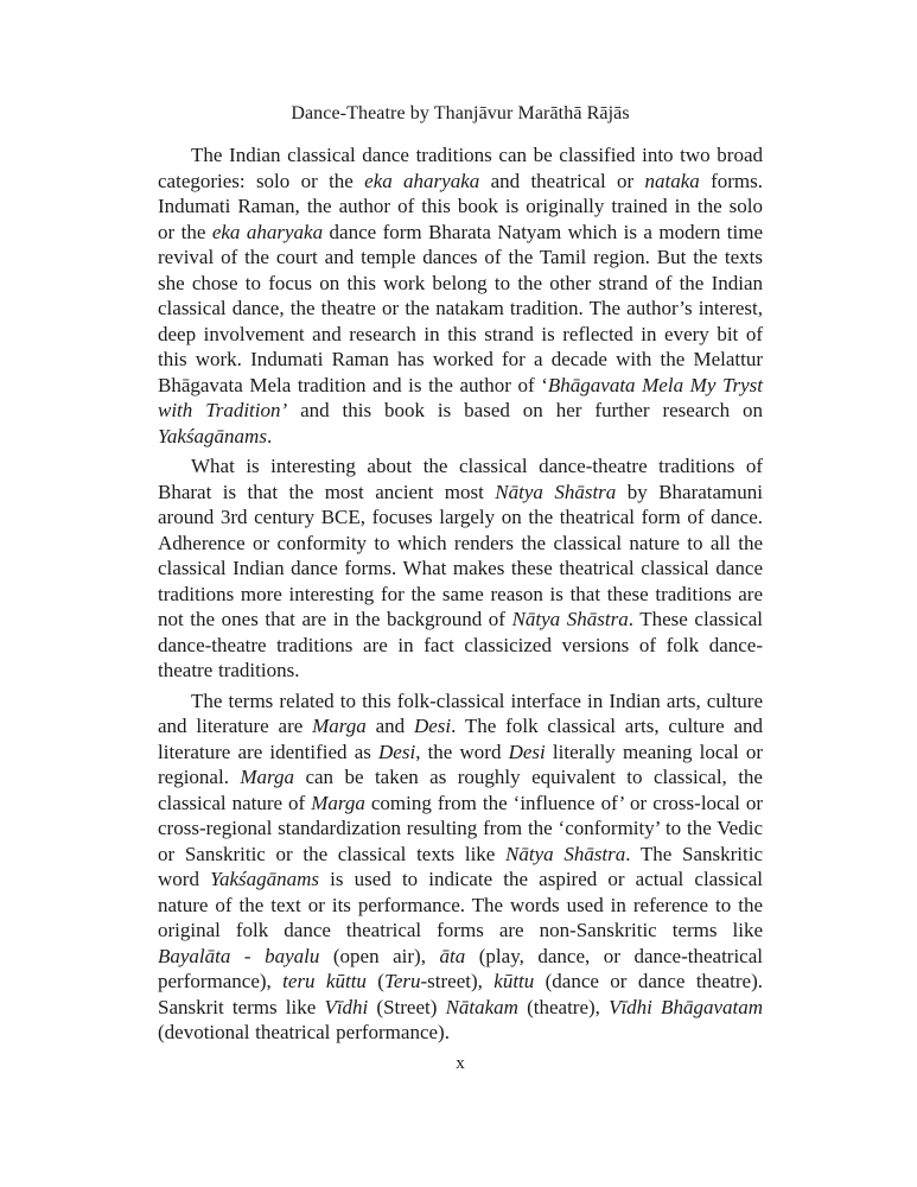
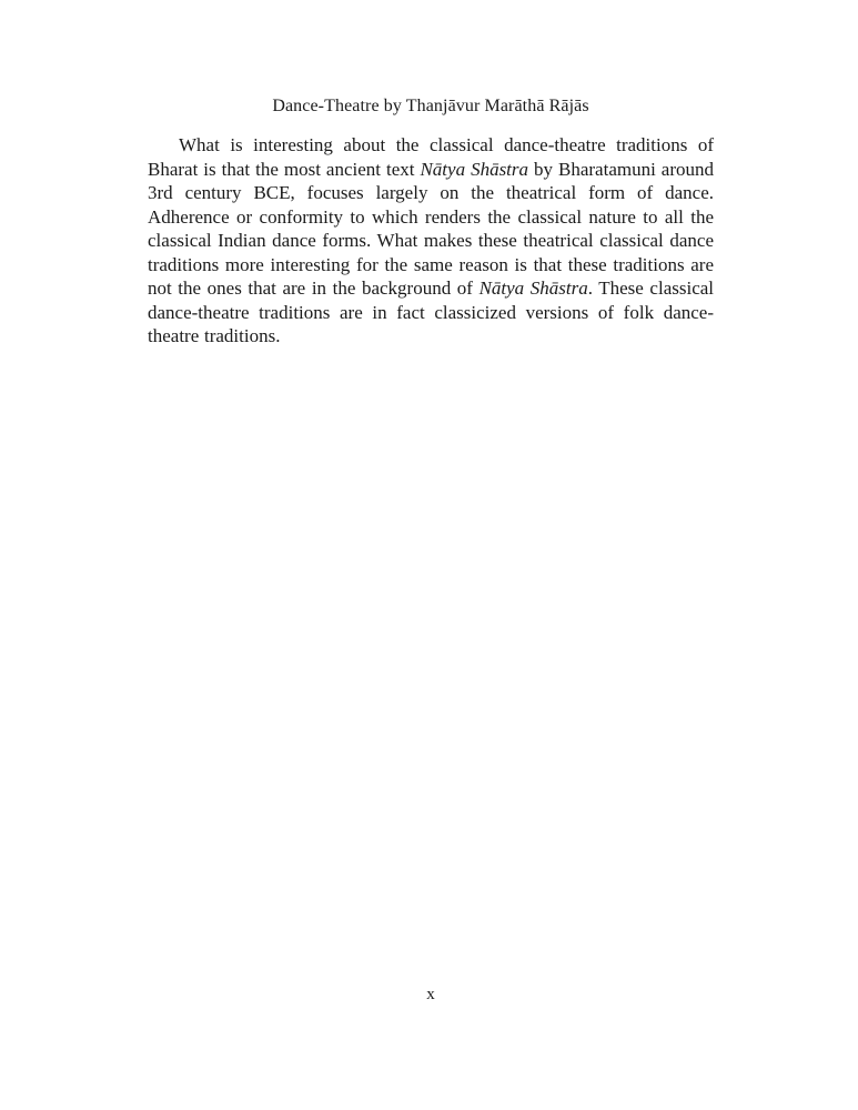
  Dance-Theatre by Thanjāvur Marāthā Rājās
- The Indian classical dance traditions can be classified into two broad categories: solo or the eka aharyaka and theatrical or nataka forms. Indumati Raman, the author of this book is originally trained in the solo or the eka aharyaka dance form Bharata Natyam which is a modern time revival of the court and temple dances of the Tamil region. But the texts she chose to focus on this work belong to the other strand of the Indian classical dance, the theatre or the natakam tradition. The author’s interest, deep involvement and research in this strand is reflected in every bit of this work. Indumati Raman has worked for a decade with the Melattur Bhāgavata Mela tradition and is the author of ‘Bhāgavata Mela My Tryst with Tradition’ and this book is based on her further research on Yakśagānams.
- What is interesting about the classical dance-theatre traditions of Bharat is that the most ancient most Nātya Shāstra by Bharatamuni around 3rd century BCE, focuses largely on the theatrical form of dance. Adherence or conformity to which renders the classical nature to all the classical Indian dance forms. What makes these theatrical classical dance traditions more interesting for the same reason is that these traditions are not the ones that are in the background of Nātya Shāstra. These classical dance-theatre traditions are in fact classicized versions of folk dance-theatre traditions.
+ What is interesting about the classical dance-theatre traditions of Bharat is that the most ancient text Nātya Shāstra by Bharatamuni around 3rd century BCE, focuses largely on the theatrical form of dance. Adherence or conformity to which renders the classical nature to all the classical Indian dance forms. What makes these theatrical classical dance traditions more interesting for the same reason is that these traditions are not the ones that are in the background of Nātya Shāstra. These classical dance-theatre traditions are in fact classicized versions of folk dance-theatre traditions.
- The terms related to this folk-classical interface in Indian arts, culture and literature are Marga and Desi. The folk classical arts, culture and literature are identified as Desi, the word Desi literally meaning local or regional. Marga can be taken as roughly equivalent to classical, the classical nature of Marga coming from the ‘influence of’ or cross-local or cross-regional standardization resulting from the ‘conformity’ to the Vedic or Sanskritic or the classical texts like Nātya Shāstra. The Sanskritic word Yakśagānams is used to indicate the aspired or actual classical nature of the text or its performance. The words used in reference to the original folk dance theatrical forms are non-Sanskritic terms like Bayalāta - bayalu (open air), āta (play, dance, or dance-theatrical performance), teru kūttu (Teru-street), kūttu (dance or dance theatre). Sanskrit terms like Vīdhi (Street) Nātakam (theatre), Vīdhi Bhāgavatam (devotional theatrical performance).
  x
